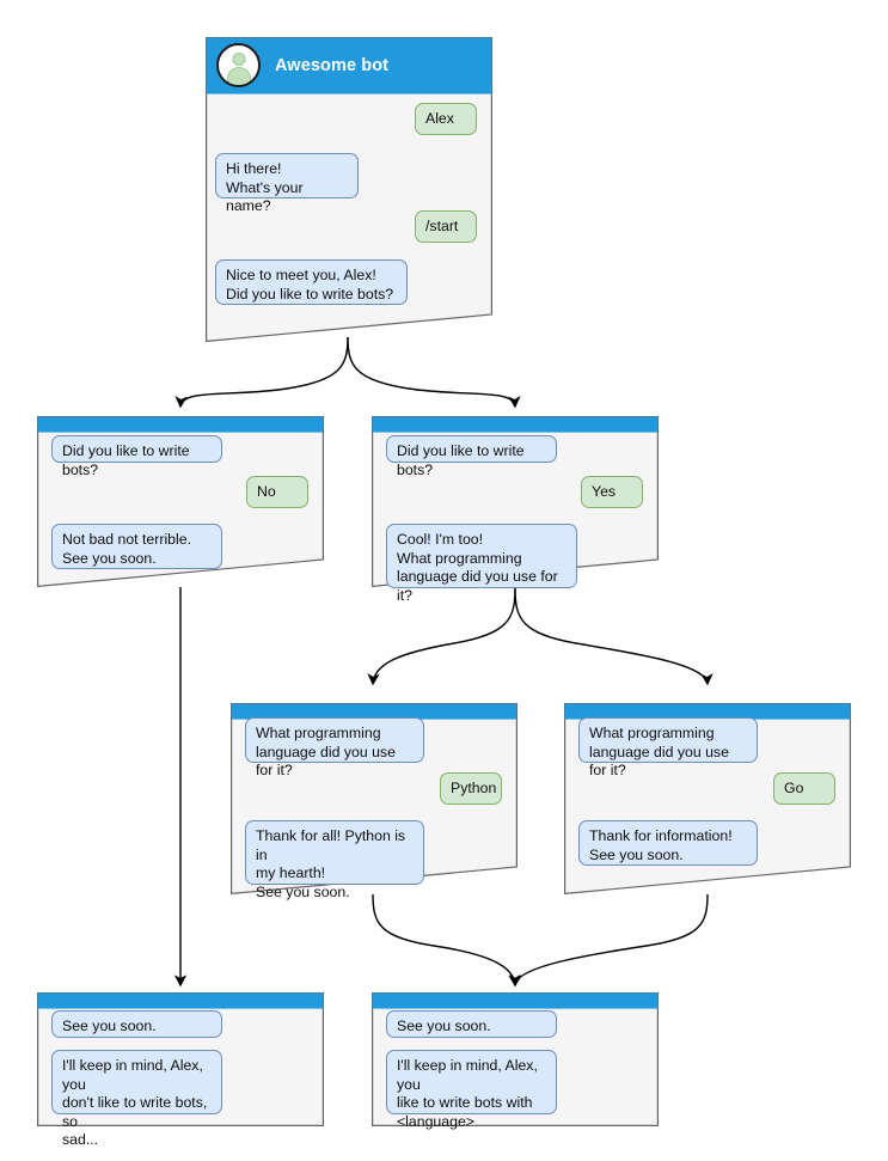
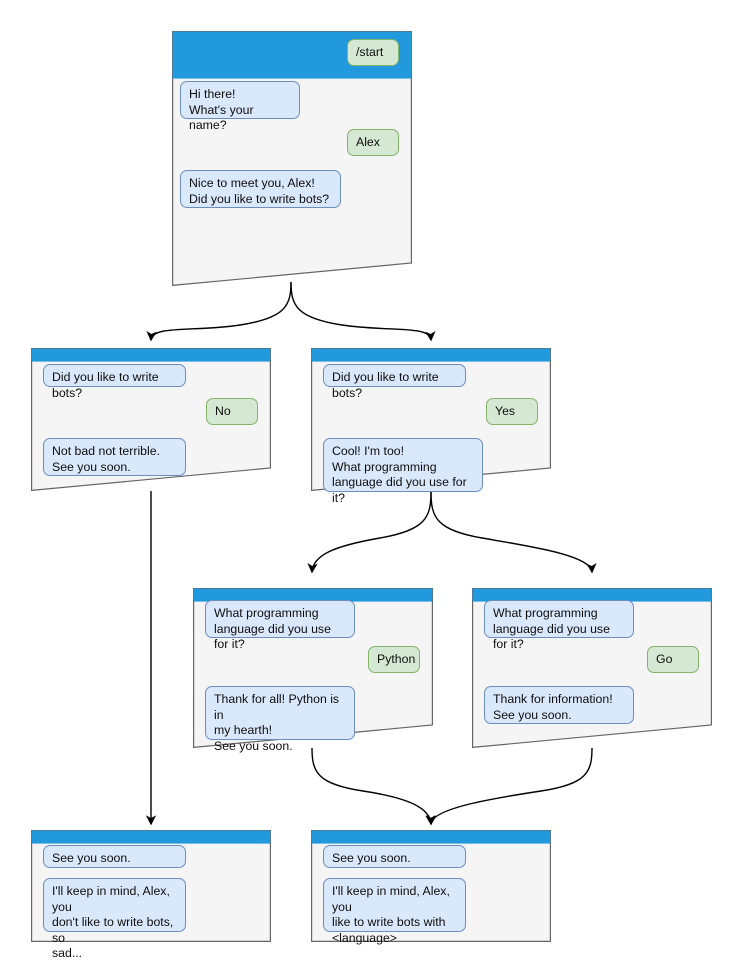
- Awesome bot
- Alex
+ /start
  Hi there!
  What's your name?
- /start
+ Alex
  Nice to meet you, Alex!
  Did you like to write bots?
  Did you like to write bots?
  No
  Not bad not terrible.
  See you soon.
  Did you like to write bots?
  Yes
  Cool! I'm too!
  What programming
  language did you use for it?
  What programming
  language did you use for it?
  Python
  Thank for all! Python is in
  my hearth!
  See you soon.
  What programming
  language did you use for it?
  Go
  Thank for information!
  See you soon.
  See you soon.
  I'll keep in mind, Alex, you
  don't like to write bots, so
  sad...
  See you soon.
  I'll keep in mind, Alex, you
  like to write bots with
  <language>
